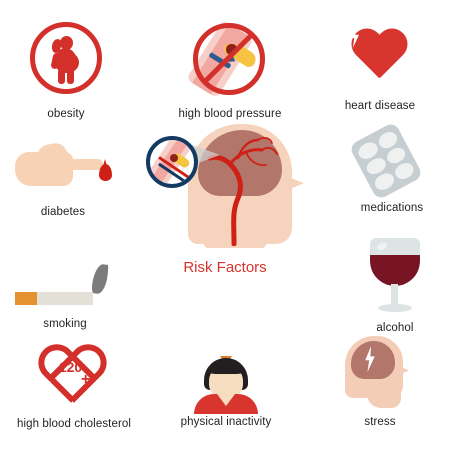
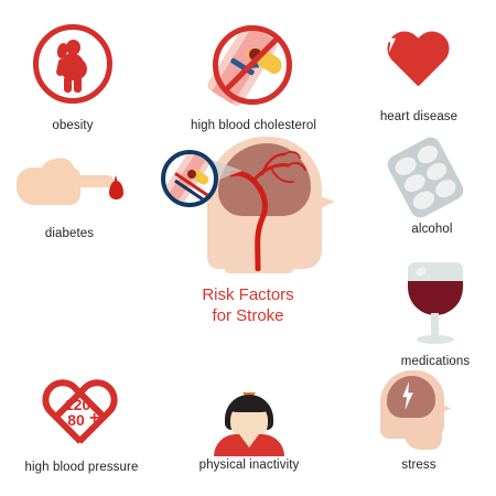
  obesity
- high blood pressure
+ high blood cholesterol
  heart disease
  diabetes
- medications
+ alcohol
- smoking
- alcohol
+ medications
  120
+ 80
  +
- high blood cholesterol
+ high blood pressure
  physical inactivity
  stress
  Risk Factors
+ for Stroke
